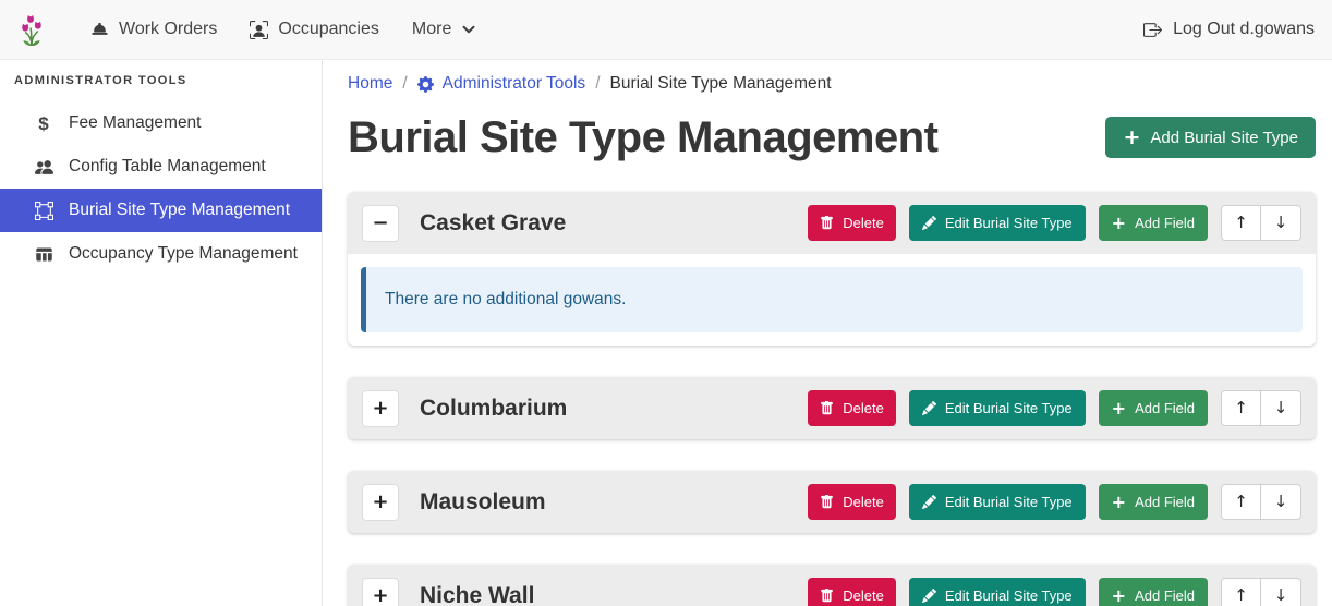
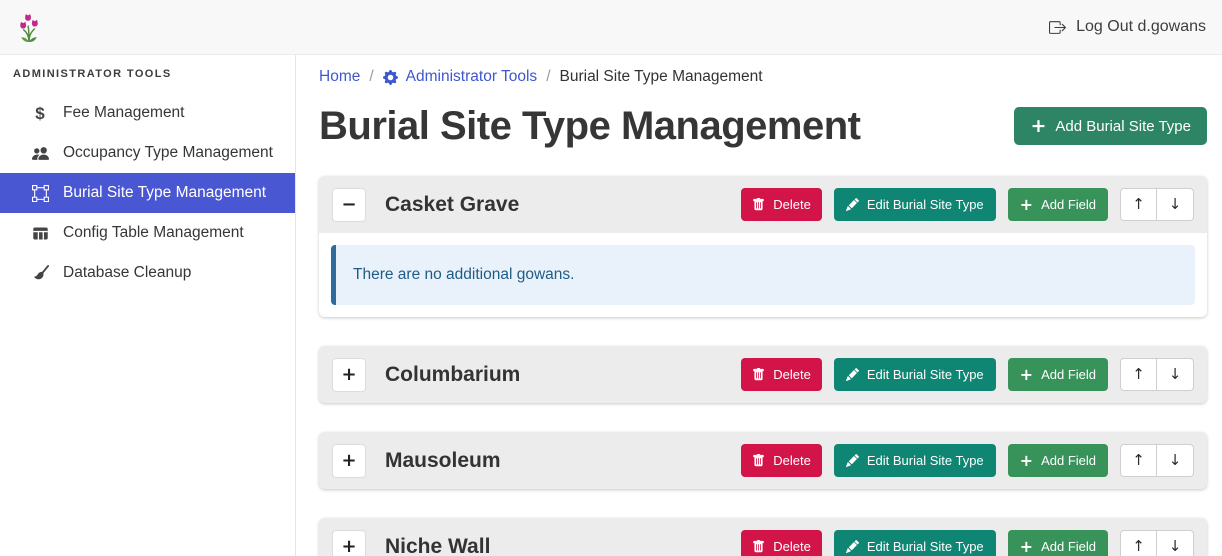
- Work Orders
- Occupancies
- More
  Log Out d.gowans
  ADMINISTRATOR TOOLS
  $
  Fee Management
- Config Table Management
+ Occupancy Type Management
  Burial Site Type Management
- Occupancy Type Management
+ Config Table Management
+ Database Cleanup
  Home
  /
  Administrator Tools
  /
  Burial Site Type Management
  Burial Site Type Management
  +
  Add Burial Site Type
  −
  Casket Grave
  Delete
  Edit Burial Site Type
  +
  Add Field
  ↑
  ↓
  There are no additional gowans.
  +
  Columbarium
  Delete
  Edit Burial Site Type
  +
  Add Field
  ↑
  ↓
  +
  Mausoleum
  Delete
  Edit Burial Site Type
  +
  Add Field
  ↑
  ↓
  +
  Niche Wall
  Delete
  Edit Burial Site Type
  +
  Add Field
  ↑
  ↓
